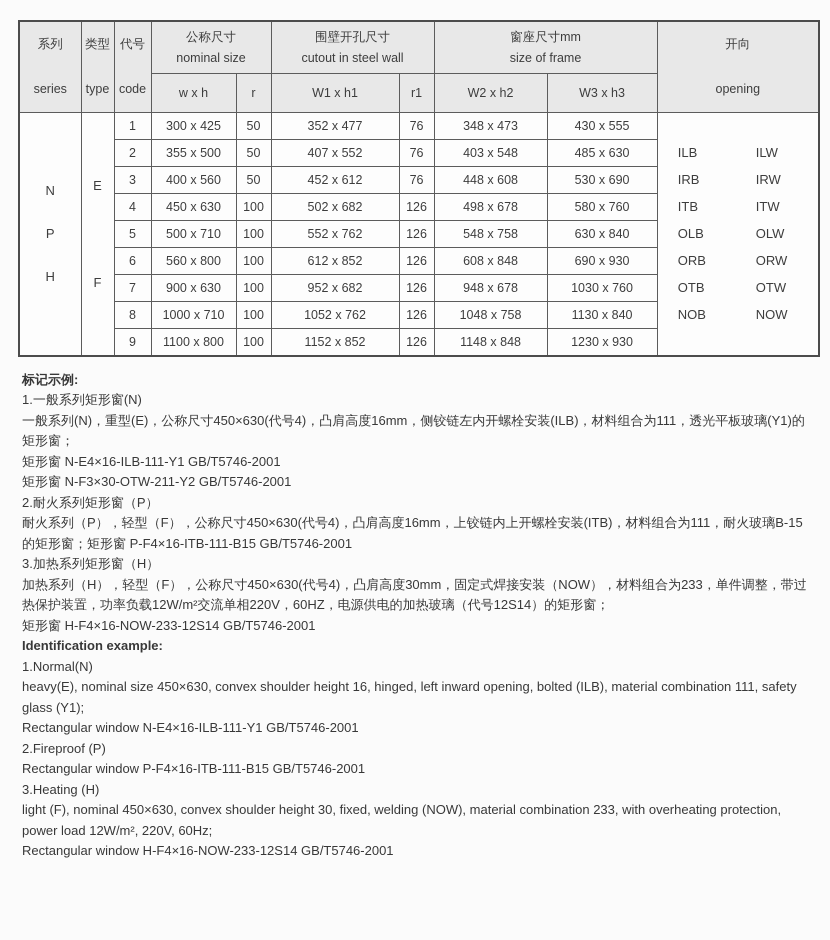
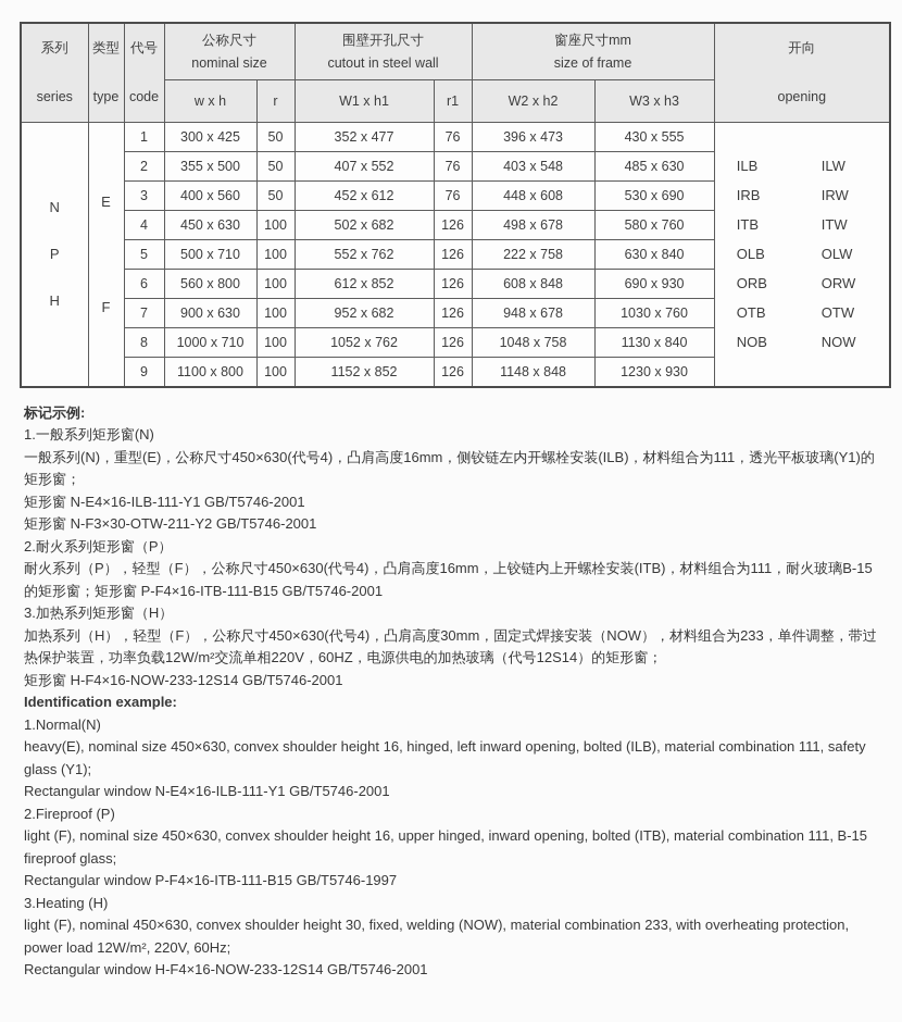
  系列 series	类型 type	代号 code	公称尺寸 nominal size	围壁开孔尺寸 cutout in steel wall	窗座尺寸mm size of frame	开向 opening
  w x h	r	W1 x h1	r1	W2 x h2	W3 x h3
- N P H	E F	1	300 x 425	50	352 x 477	76	348 x 473	430 x 555	ILB ILW IRB IRW ITB ITW OLB OLW ORB ORW OTB OTW NOB NOW
+ N P H	E F	1	300 x 425	50	352 x 477	76	396 x 473	430 x 555	ILB ILW IRB IRW ITB ITW OLB OLW ORB ORW OTB OTW NOB NOW
  2	355 x 500	50	407 x 552	76	403 x 548	485 x 630
  3	400 x 560	50	452 x 612	76	448 x 608	530 x 690
  4	450 x 630	100	502 x 682	126	498 x 678	580 x 760
- 5	500 x 710	100	552 x 762	126	548 x 758	630 x 840
+ 5	500 x 710	100	552 x 762	126	222 x 758	630 x 840
  6	560 x 800	100	612 x 852	126	608 x 848	690 x 930
  7	900 x 630	100	952 x 682	126	948 x 678	1030 x 760
  8	1000 x 710	100	1052 x 762	126	1048 x 758	1130 x 840
  9	1100 x 800	100	1152 x 852	126	1148 x 848	1230 x 930
  标记示例:
  1.一般系列矩形窗(N)
  一般系列(N)，重型(E)，公称尺寸450×630(代号4)，凸肩高度16mm，侧铰链左内开螺栓安装(ILB)，材料组合为111，透光平板玻璃(Y1)的矩形窗；
  矩形窗 N-E4×16-ILB-111-Y1 GB/T5746-2001
  矩形窗 N-F3×30-OTW-211-Y2 GB/T5746-2001
  2.耐火系列矩形窗（P）
  耐火系列（P），轻型（F），公称尺寸450×630(代号4)，凸肩高度16mm，上铰链内上开螺栓安装(ITB)，材料组合为111，耐火玻璃B-15的矩形窗；矩形窗 P-F4×16-ITB-111-B15 GB/T5746-2001
  3.加热系列矩形窗（H）
  加热系列（H），轻型（F），公称尺寸450×630(代号4)，凸肩高度30mm，固定式焊接安装（NOW），材料组合为233，单件调整，带过热保护装置，功率负载12W/m²交流单相220V，60HZ，电源供电的加热玻璃（代号12S14）的矩形窗；
  矩形窗 H-F4×16-NOW-233-12S14 GB/T5746-2001
  Identification example:
  1.Normal(N)
  heavy(E), nominal size 450×630, convex shoulder height 16, hinged, left inward opening, bolted (ILB), material combination 111, safety glass (Y1);
  Rectangular window N-E4×16-ILB-111-Y1 GB/T5746-2001
  2.Fireproof (P)
+ light (F), nominal size 450×630, convex shoulder height 16, upper hinged, inward opening, bolted (ITB), material combination 111, B-15 fireproof glass;
- Rectangular window P-F4×16-ITB-111-B15 GB/T5746-2001
+ Rectangular window P-F4×16-ITB-111-B15 GB/T5746-1997
  3.Heating (H)
  light (F), nominal 450×630, convex shoulder height 30, fixed, welding (NOW), material combination 233, with overheating protection, power load 12W/m², 220V, 60Hz;
  Rectangular window H-F4×16-NOW-233-12S14 GB/T5746-2001
